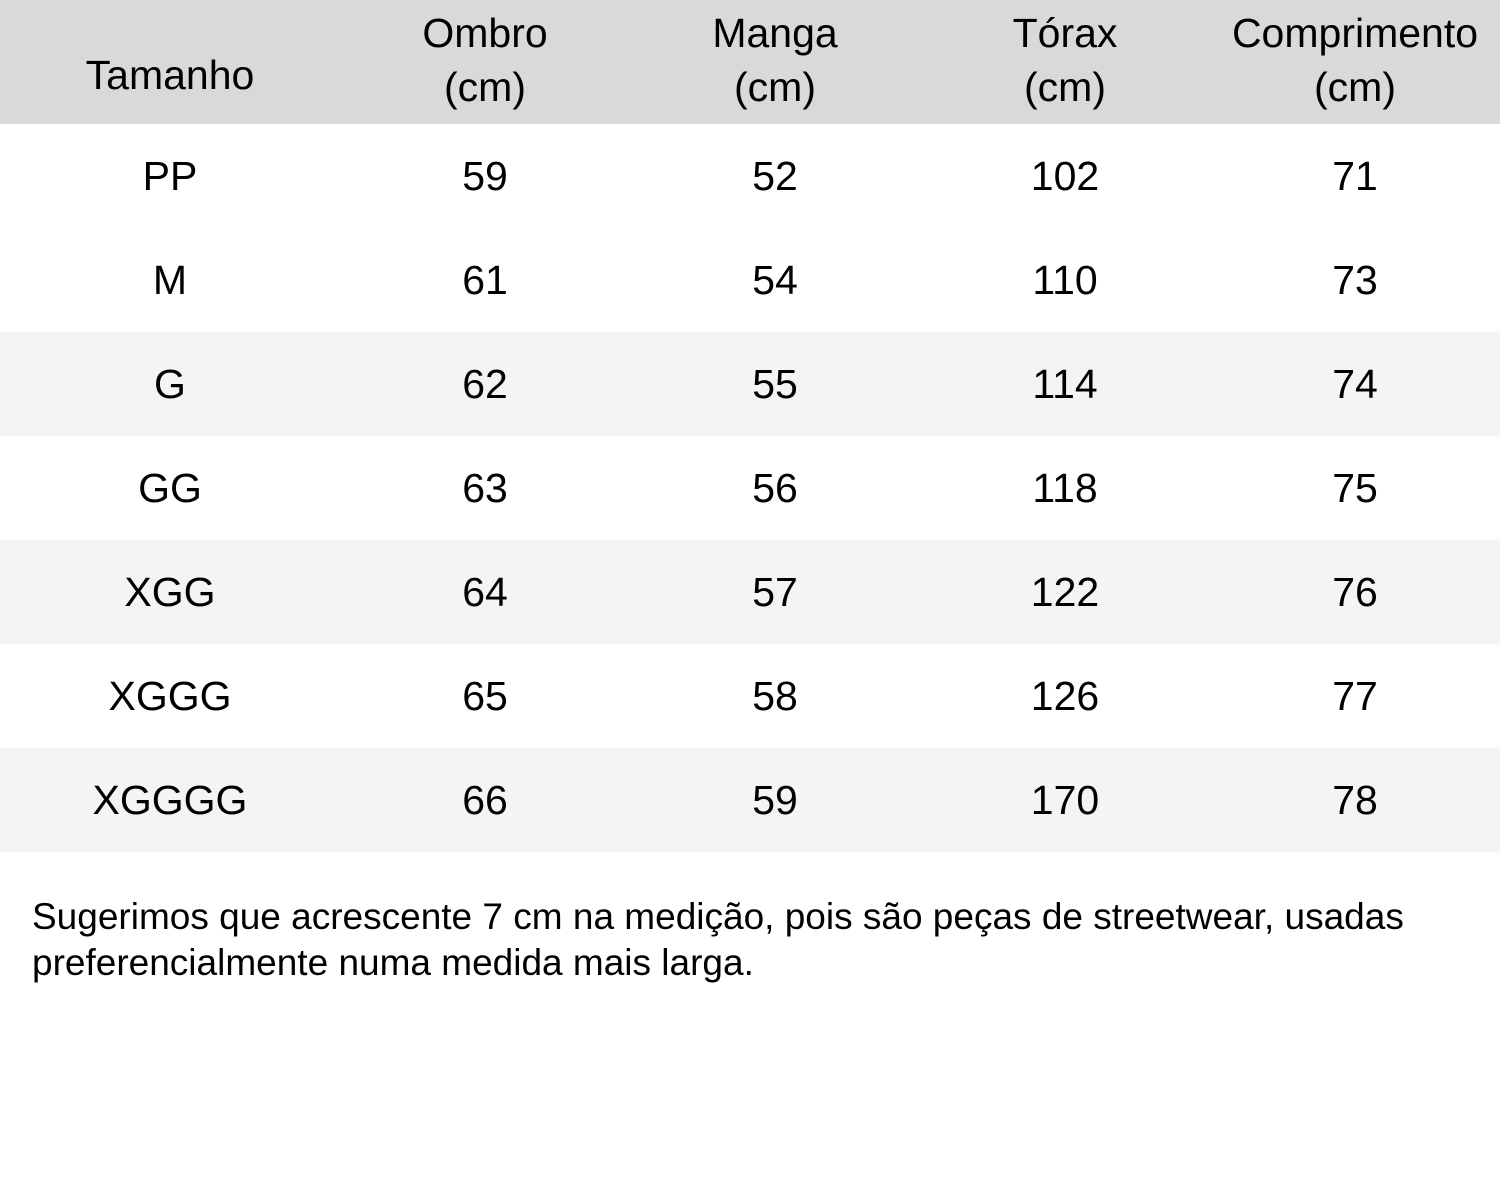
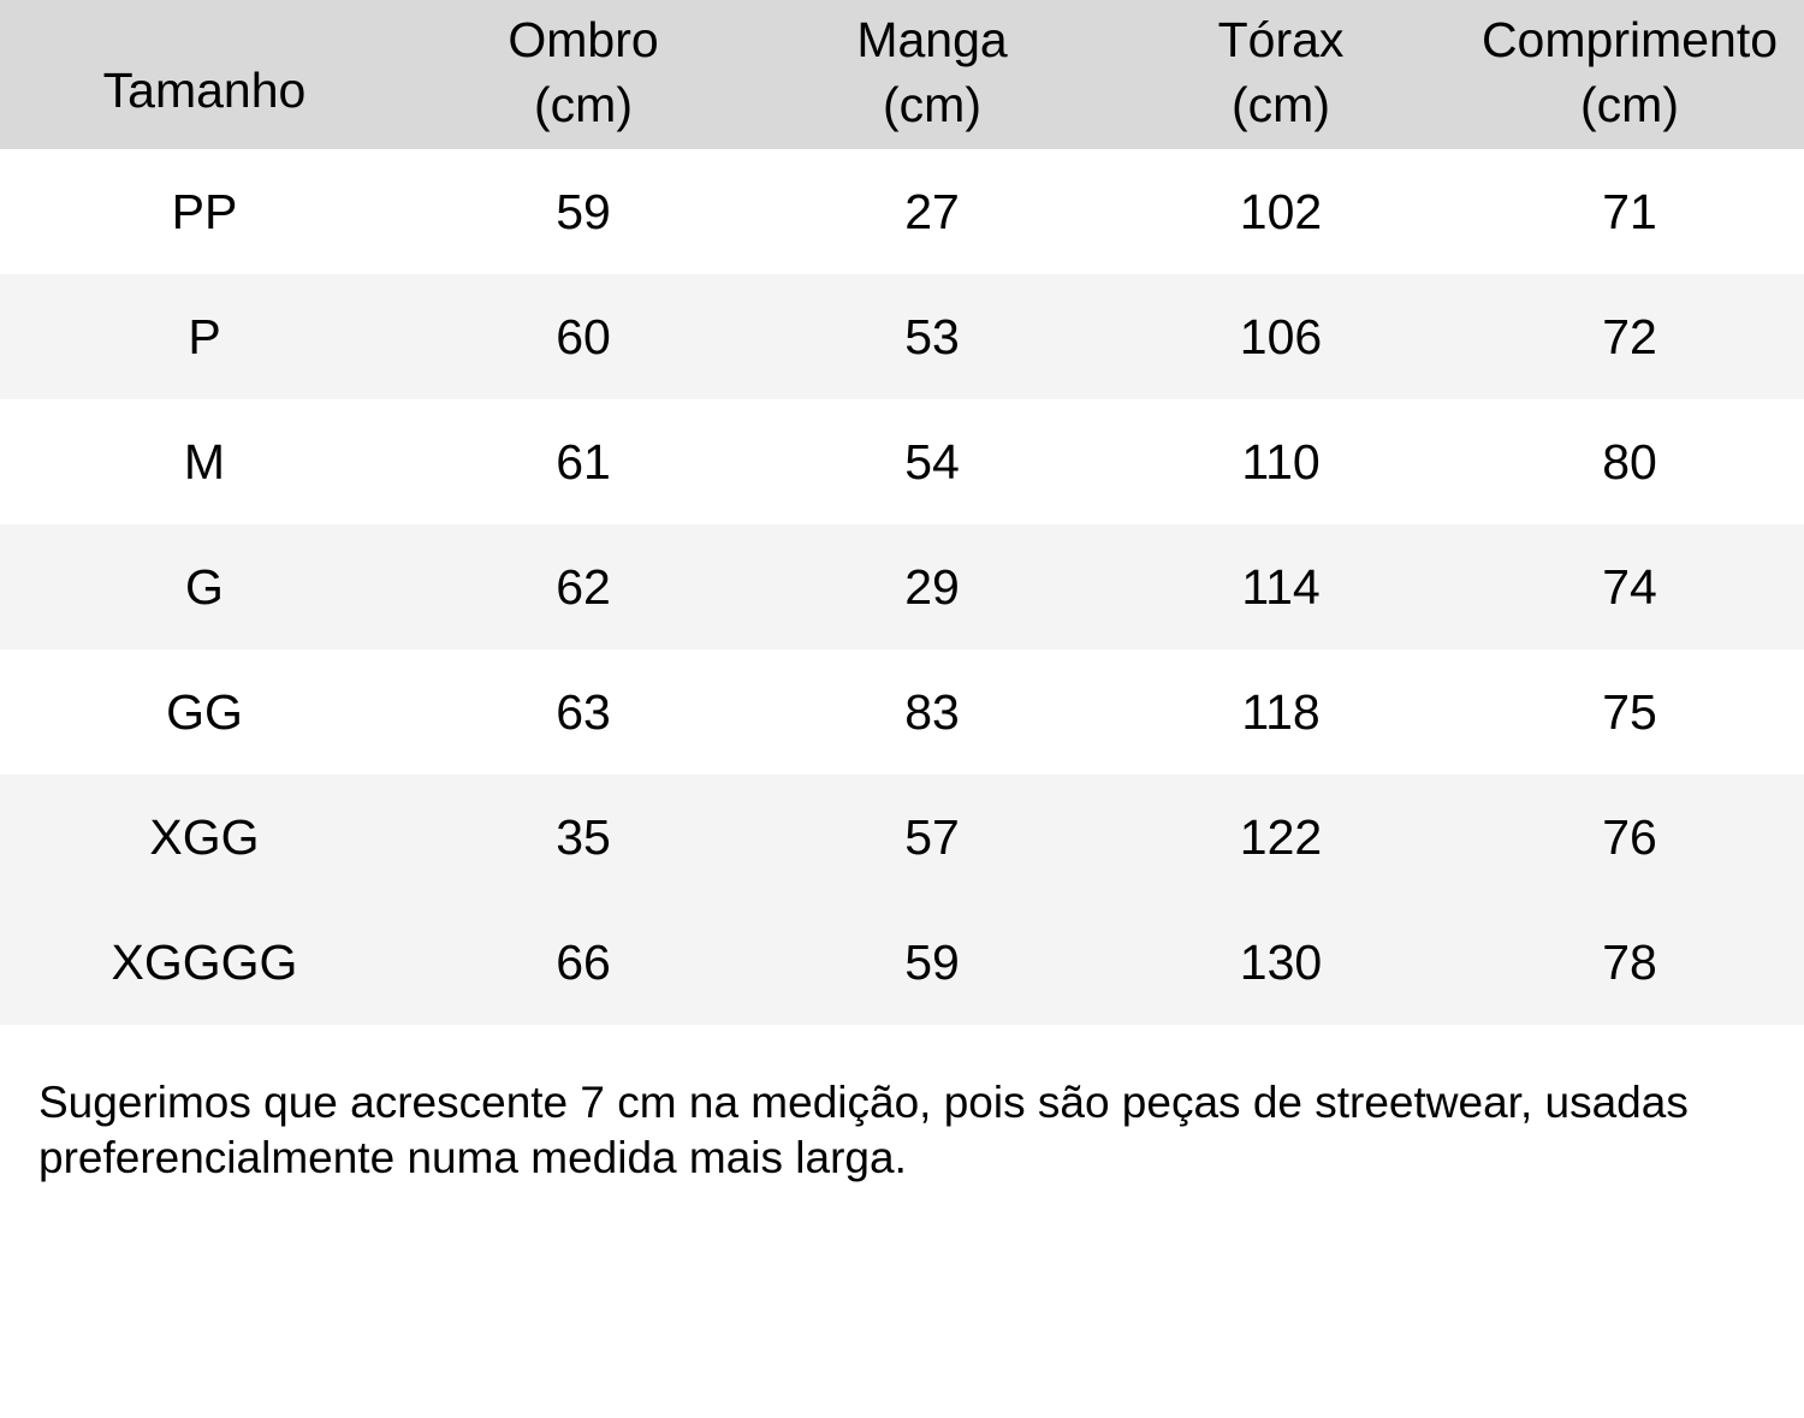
  Tamanho	Ombro (cm)	Manga (cm)	Tórax (cm)	Comprimento (cm)
- PP	59	52	102	71
+ PP	59	27	102	71
+ P	60	53	106	72
- M	61	54	110	73
+ M	61	54	110	80
- G	62	55	114	74
+ G	62	29	114	74
- GG	63	56	118	75
+ GG	63	83	118	75
- XGG	64	57	122	76
+ XGG	35	57	122	76
- XGGG	65	58	126	77
- XGGGG	66	59	170	78
+ XGGGG	66	59	130	78
  Sugerimos que acrescente 7 cm na medição, pois são peças de streetwear, usadas preferencialmente numa medida mais larga.
